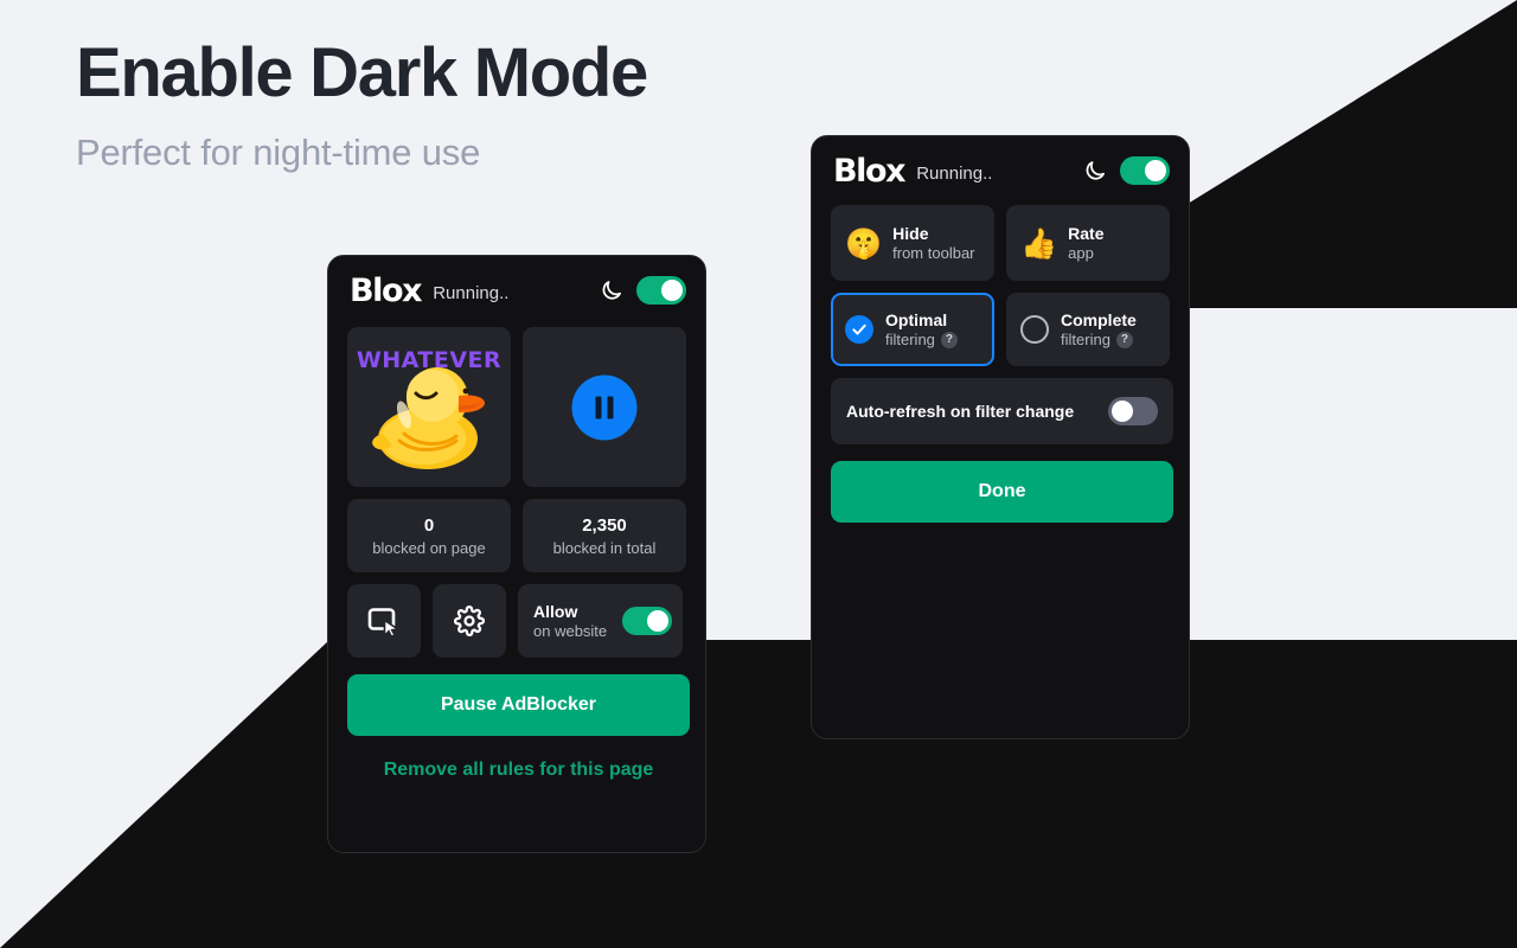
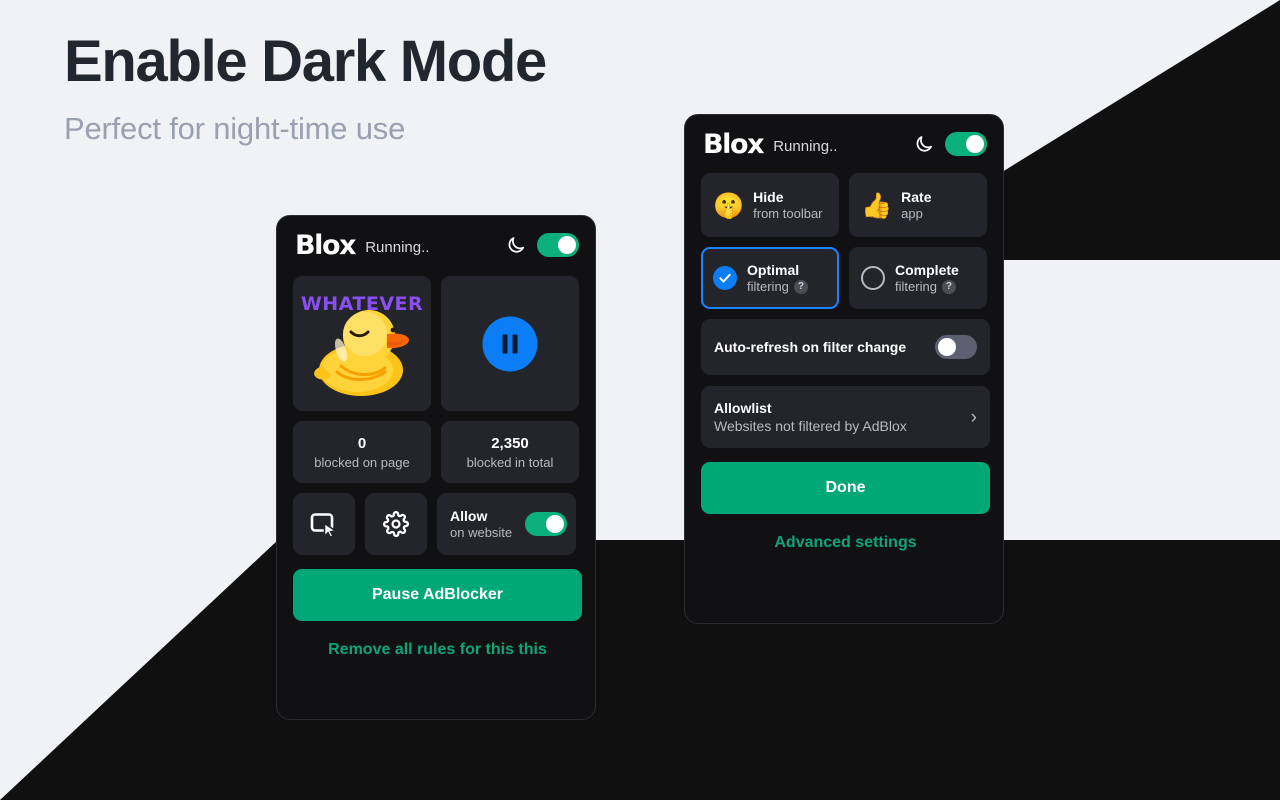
  Enable Dark Mode
  Perfect for night-time use
  Blox
  Running..
  WHATEVER
  0
  blocked on page
  2,350
  blocked in total
  Allow
  on website
  Pause AdBlocker
- Remove all rules for this page
+ Remove all rules for this this
  Blox
  Running..
  🤫
  Hide
  from toolbar
  👍
  Rate
  app
  Optimal
  filtering
  ?
  Complete
  filtering
  ?
  Auto-refresh on filter change
+ Allowlist
+ Websites not filtered by AdBlox
+ ›
  Done
+ Advanced settings
